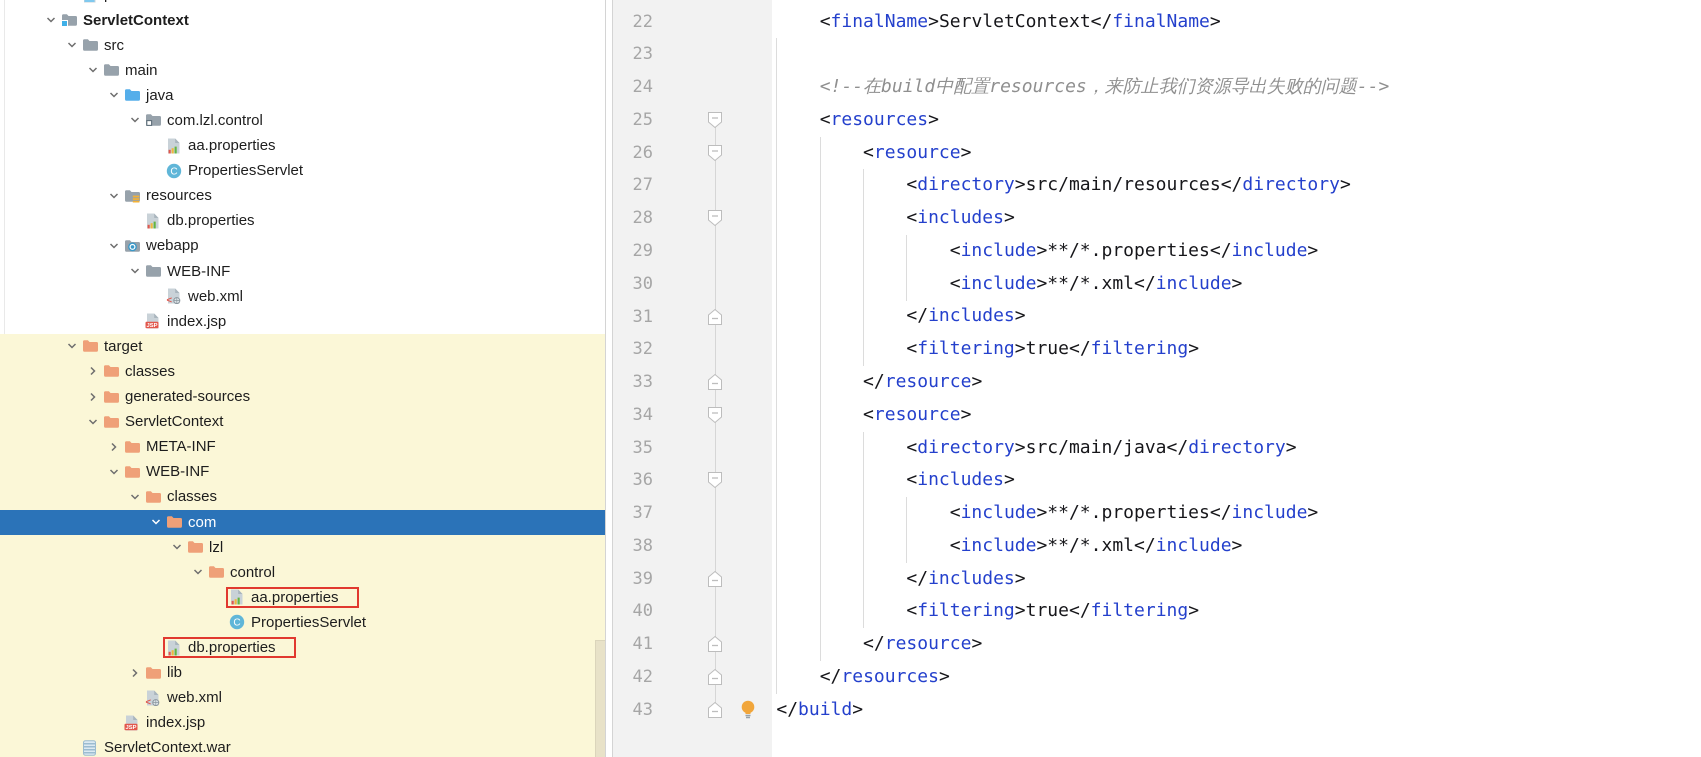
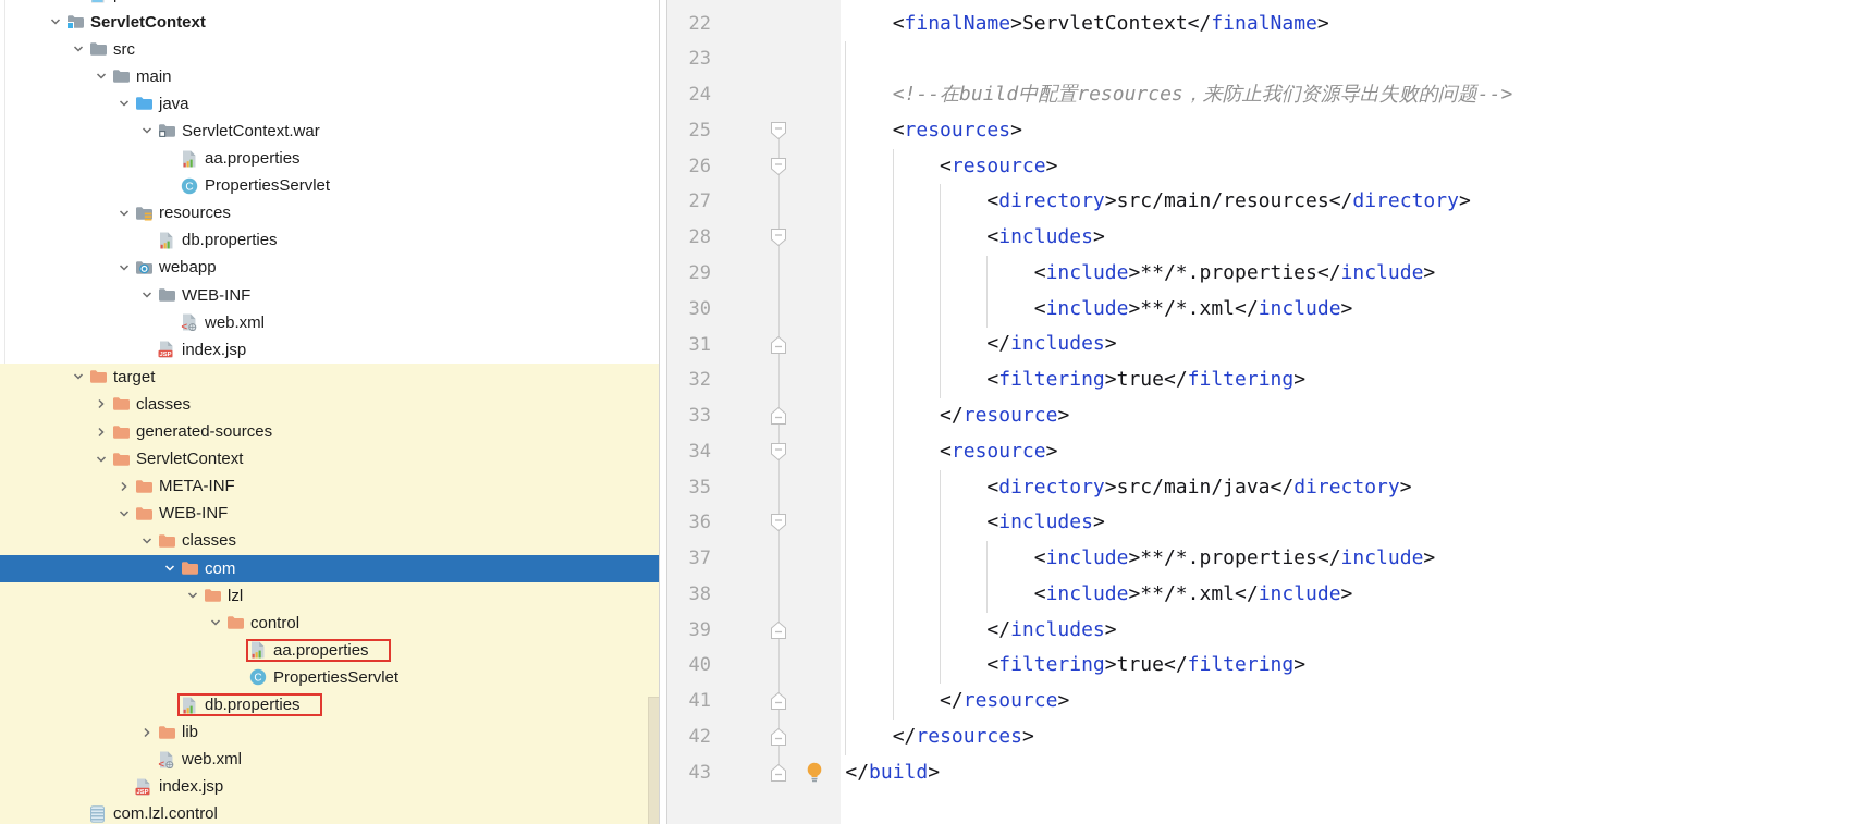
  ServletContext
  src
  main
  java
- com.lzl.control
+ ServletContext.war
  aa.properties
  C
  PropertiesServlet
  resources
  db.properties
  webapp
  WEB-INF
  <
  web.xml
  index.jsp
  target
  classes
  generated-sources
  ServletContext
  META-INF
  WEB-INF
  classes
  com
  lzl
  control
  aa.properties
  C
  PropertiesServlet
  db.properties
  lib
  <
  web.xml
  index.jsp
- ServletContext.war
+ com.lzl.control
  22
  23
  24
  25
  26
  27
  28
  29
  30
  31
  32
  33
  34
  35
  36
  37
  38
  39
  40
  41
  42
  43
  <finalName>ServletContext</finalName>
  <!--在build中配置resources，来防止我们资源导出失败的问题-->
  <resources>
  <resource>
  <directory>src/main/resources</directory>
  <includes>
  <include>**/*.properties</include>
  <include>**/*.xml</include>
  </includes>
  <filtering>true</filtering>
  </resource>
  <resource>
  <directory>src/main/java</directory>
  <includes>
  <include>**/*.properties</include>
  <include>**/*.xml</include>
  </includes>
  <filtering>true</filtering>
  </resource>
  </resources>
  </build>
